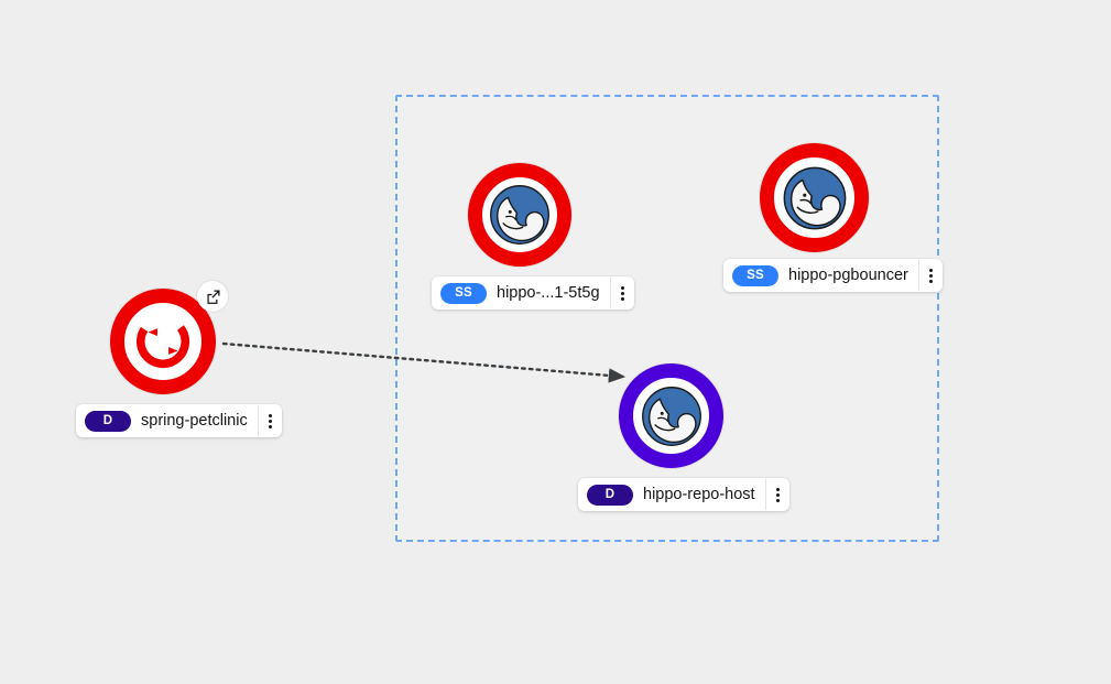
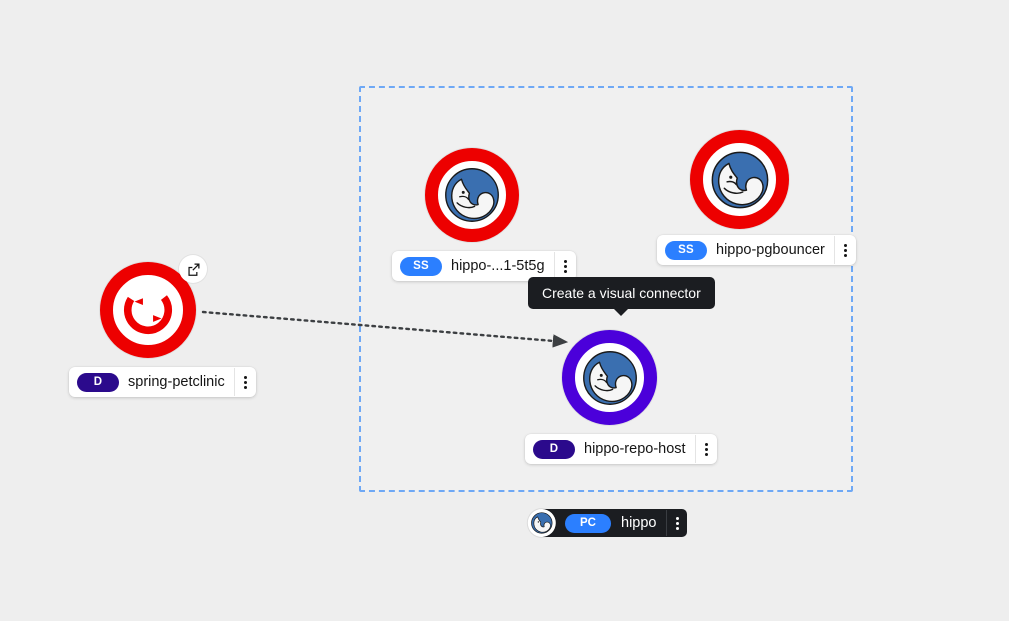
  D
  spring-petclinic
  SS
  hippo-...1-5t5g
  SS
  hippo-pgbouncer
  D
  hippo-repo-host
+ PC
+ hippo
+ Create a visual connector
